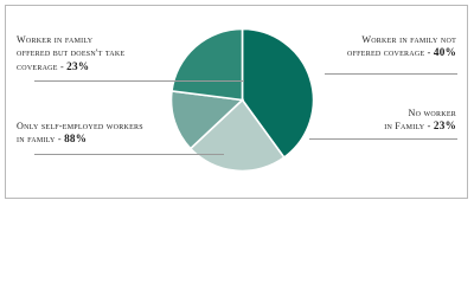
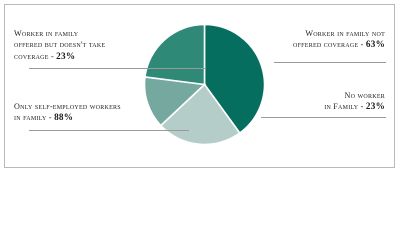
  Worker in family
  offered but doesn't take
  coverage - 23%
  Only self-employed workers
  in family - 88%
  Worker in family not
- offered coverage - 40%
+ offered coverage - 63%
  No worker
  in Family - 23%
